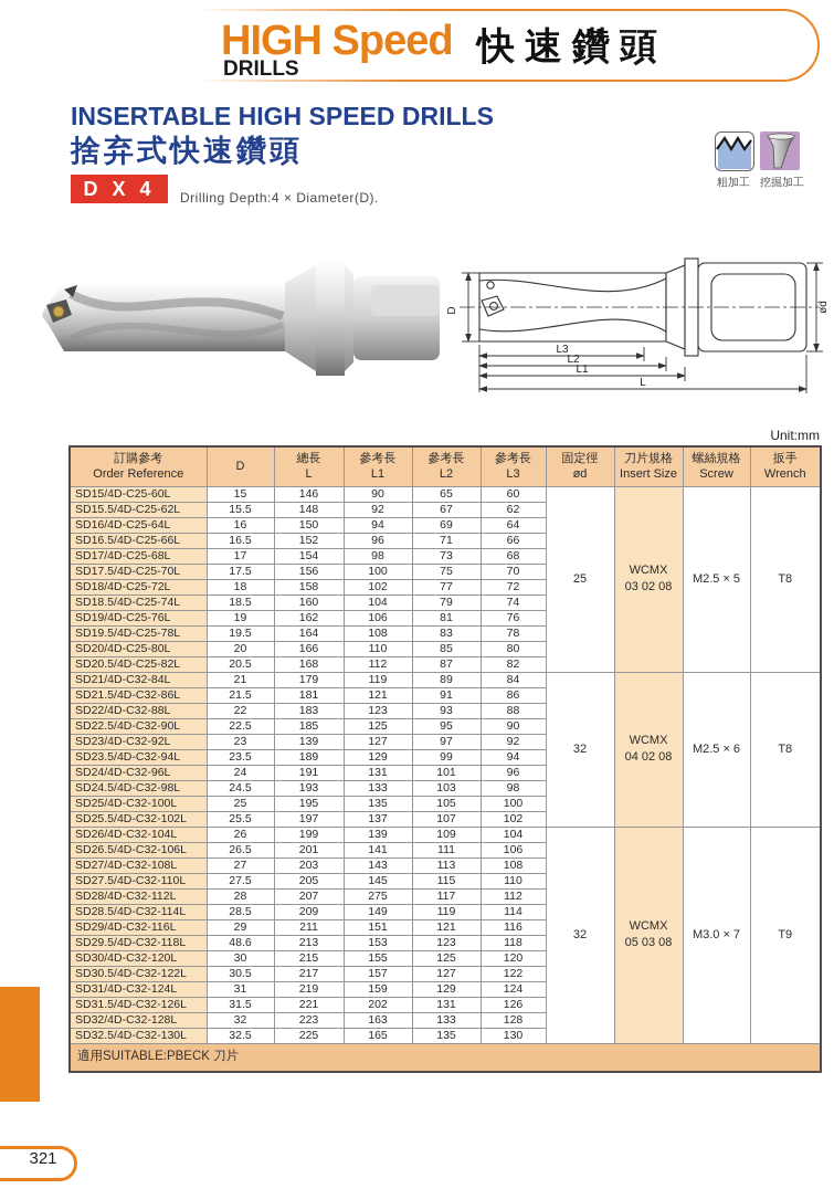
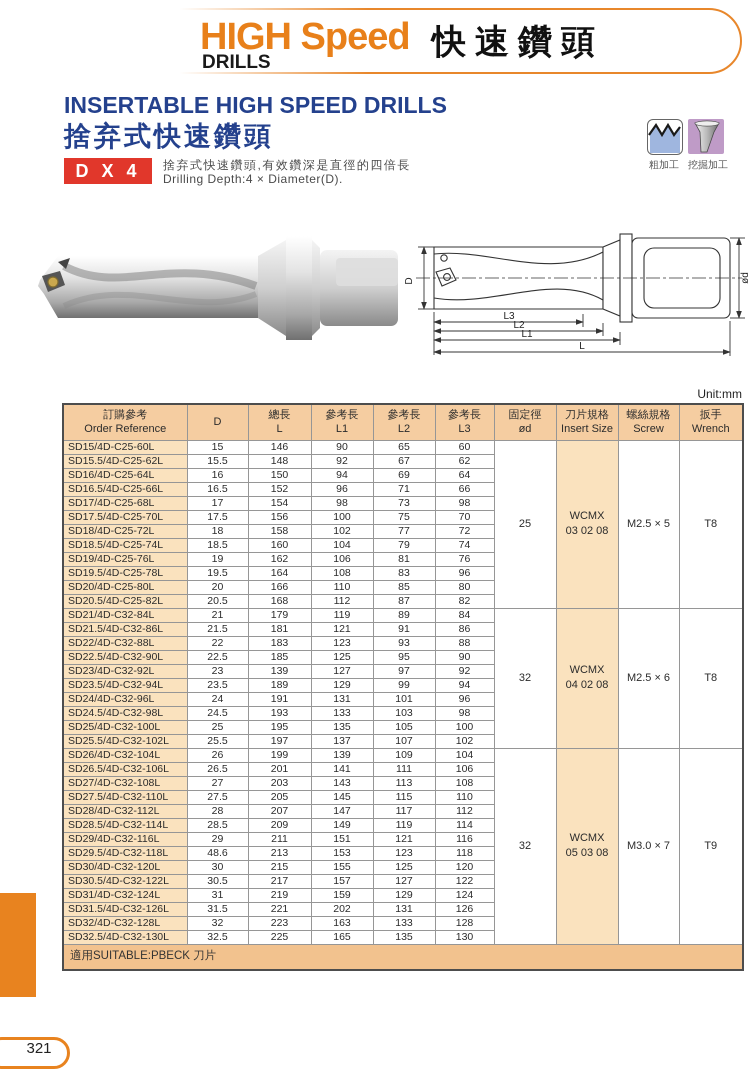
  HIGH Speed
  DRILLS
  快速鑽頭
  INSERTABLE HIGH SPEED DRILLS
  捨弃式快速鑽頭
  D X 4
+ 捨弃式快速鑽頭,有效鑽深是直徑的四倍長
  Drilling Depth:4 × Diameter(D).
  粗加工
  挖掘加工
  L3
  L2
  L1
  L
  Unit:mm
  訂購參考Order Reference	D	總長L	參考長L1	參考長L2	參考長L3	固定徑ød	刀片規格Insert Size	螺絲規格Screw	扳手Wrench
  SD15/4D-C25-60L	15	146	90	65	60	25	WCMX 03 02 08	M2.5 × 5	T8
  SD15.5/4D-C25-62L	15.5	148	92	67	62
  SD16/4D-C25-64L	16	150	94	69	64
  SD16.5/4D-C25-66L	16.5	152	96	71	66
- SD17/4D-C25-68L	17	154	98	73	68
+ SD17/4D-C25-68L	17	154	98	73	98
  SD17.5/4D-C25-70L	17.5	156	100	75	70
  SD18/4D-C25-72L	18	158	102	77	72
  SD18.5/4D-C25-74L	18.5	160	104	79	74
  SD19/4D-C25-76L	19	162	106	81	76
- SD19.5/4D-C25-78L	19.5	164	108	83	78
+ SD19.5/4D-C25-78L	19.5	164	108	83	96
  SD20/4D-C25-80L	20	166	110	85	80
  SD20.5/4D-C25-82L	20.5	168	112	87	82
  SD21/4D-C32-84L	21	179	119	89	84	32	WCMX 04 02 08	M2.5 × 6	T8
  SD21.5/4D-C32-86L	21.5	181	121	91	86
  SD22/4D-C32-88L	22	183	123	93	88
  SD22.5/4D-C32-90L	22.5	185	125	95	90
  SD23/4D-C32-92L	23	139	127	97	92
  SD23.5/4D-C32-94L	23.5	189	129	99	94
  SD24/4D-C32-96L	24	191	131	101	96
  SD24.5/4D-C32-98L	24.5	193	133	103	98
  SD25/4D-C32-100L	25	195	135	105	100
  SD25.5/4D-C32-102L	25.5	197	137	107	102
  SD26/4D-C32-104L	26	199	139	109	104	32	WCMX 05 03 08	M3.0 × 7	T9
  SD26.5/4D-C32-106L	26.5	201	141	111	106
  SD27/4D-C32-108L	27	203	143	113	108
  SD27.5/4D-C32-110L	27.5	205	145	115	110
- SD28/4D-C32-112L	28	207	275	117	112
+ SD28/4D-C32-112L	28	207	147	117	112
  SD28.5/4D-C32-114L	28.5	209	149	119	114
  SD29/4D-C32-116L	29	211	151	121	116
  SD29.5/4D-C32-118L	48.6	213	153	123	118
  SD30/4D-C32-120L	30	215	155	125	120
  SD30.5/4D-C32-122L	30.5	217	157	127	122
  SD31/4D-C32-124L	31	219	159	129	124
  SD31.5/4D-C32-126L	31.5	221	202	131	126
  SD32/4D-C32-128L	32	223	163	133	128
  SD32.5/4D-C32-130L	32.5	225	165	135	130
  適用SUITABLE:PBECK 刀片
  321
